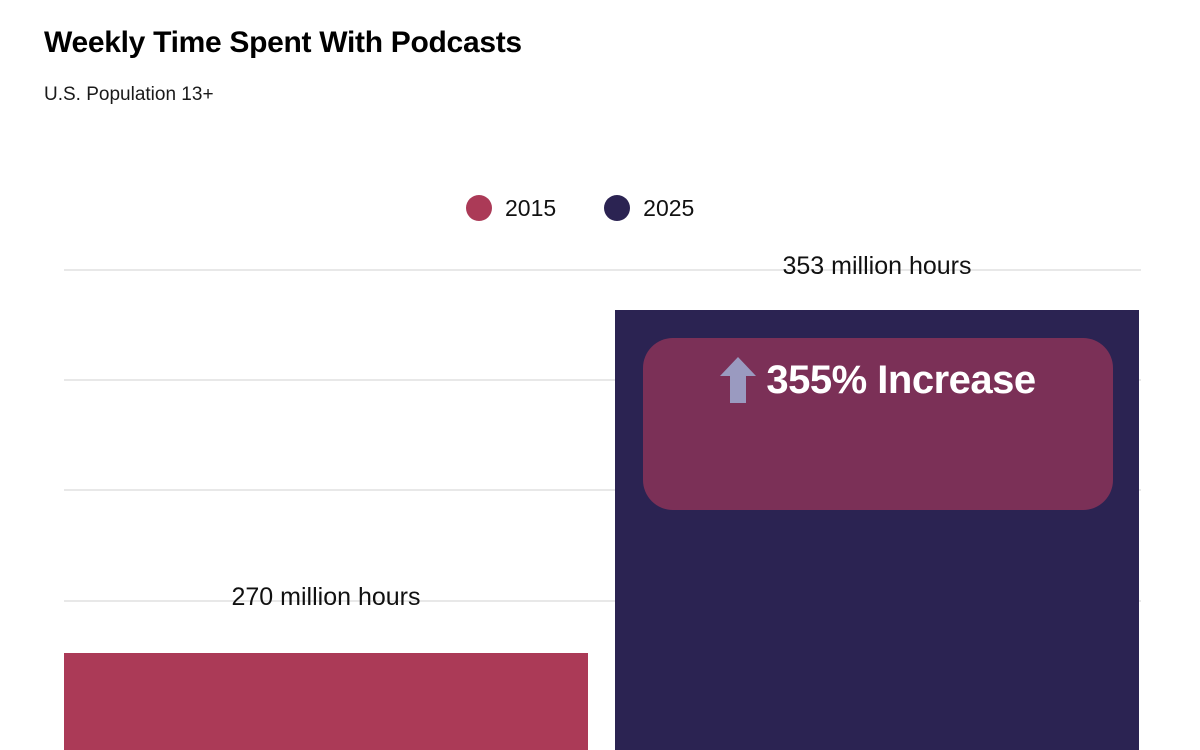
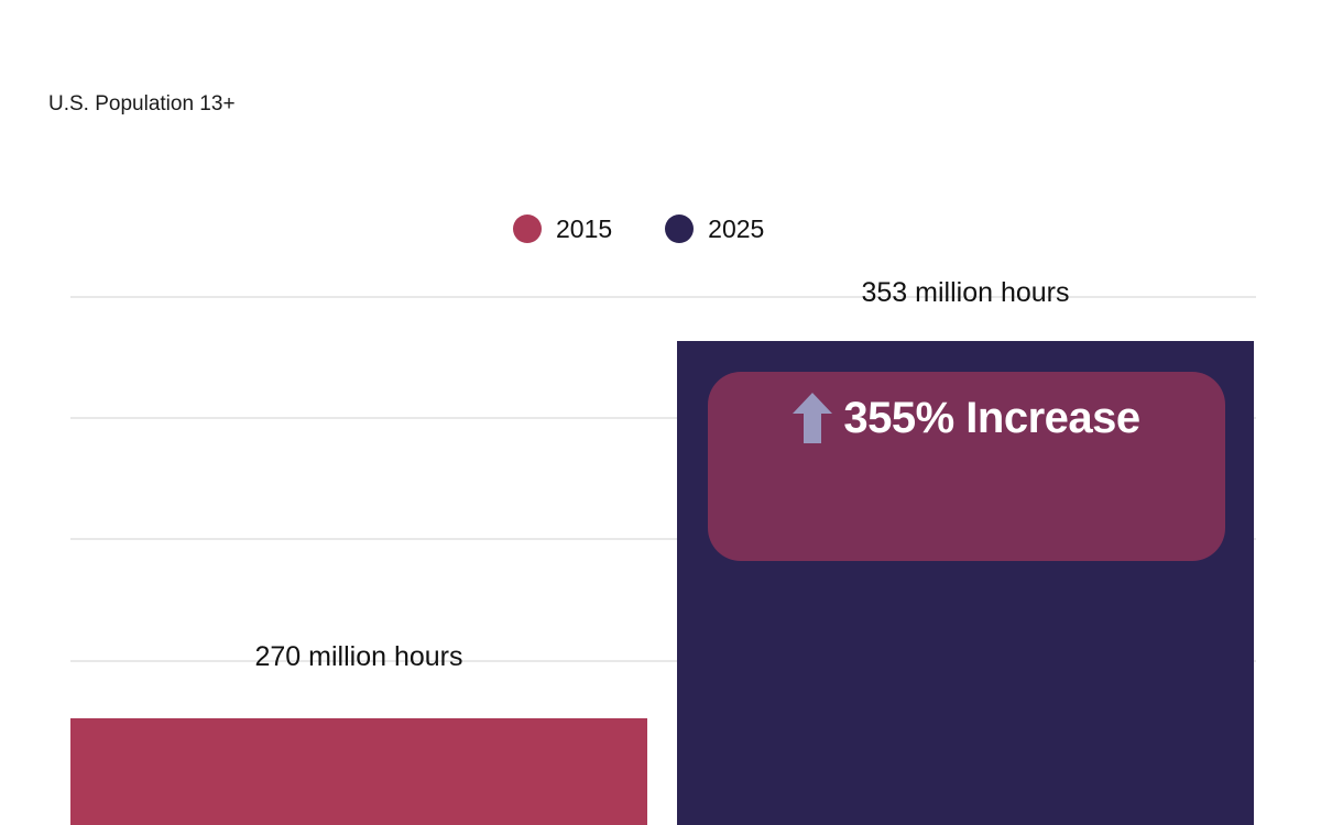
- Weekly Time Spent With Podcasts
  U.S. Population 13+
  2015
  2025
  270 million hours
  353 million hours
  355% Increase
